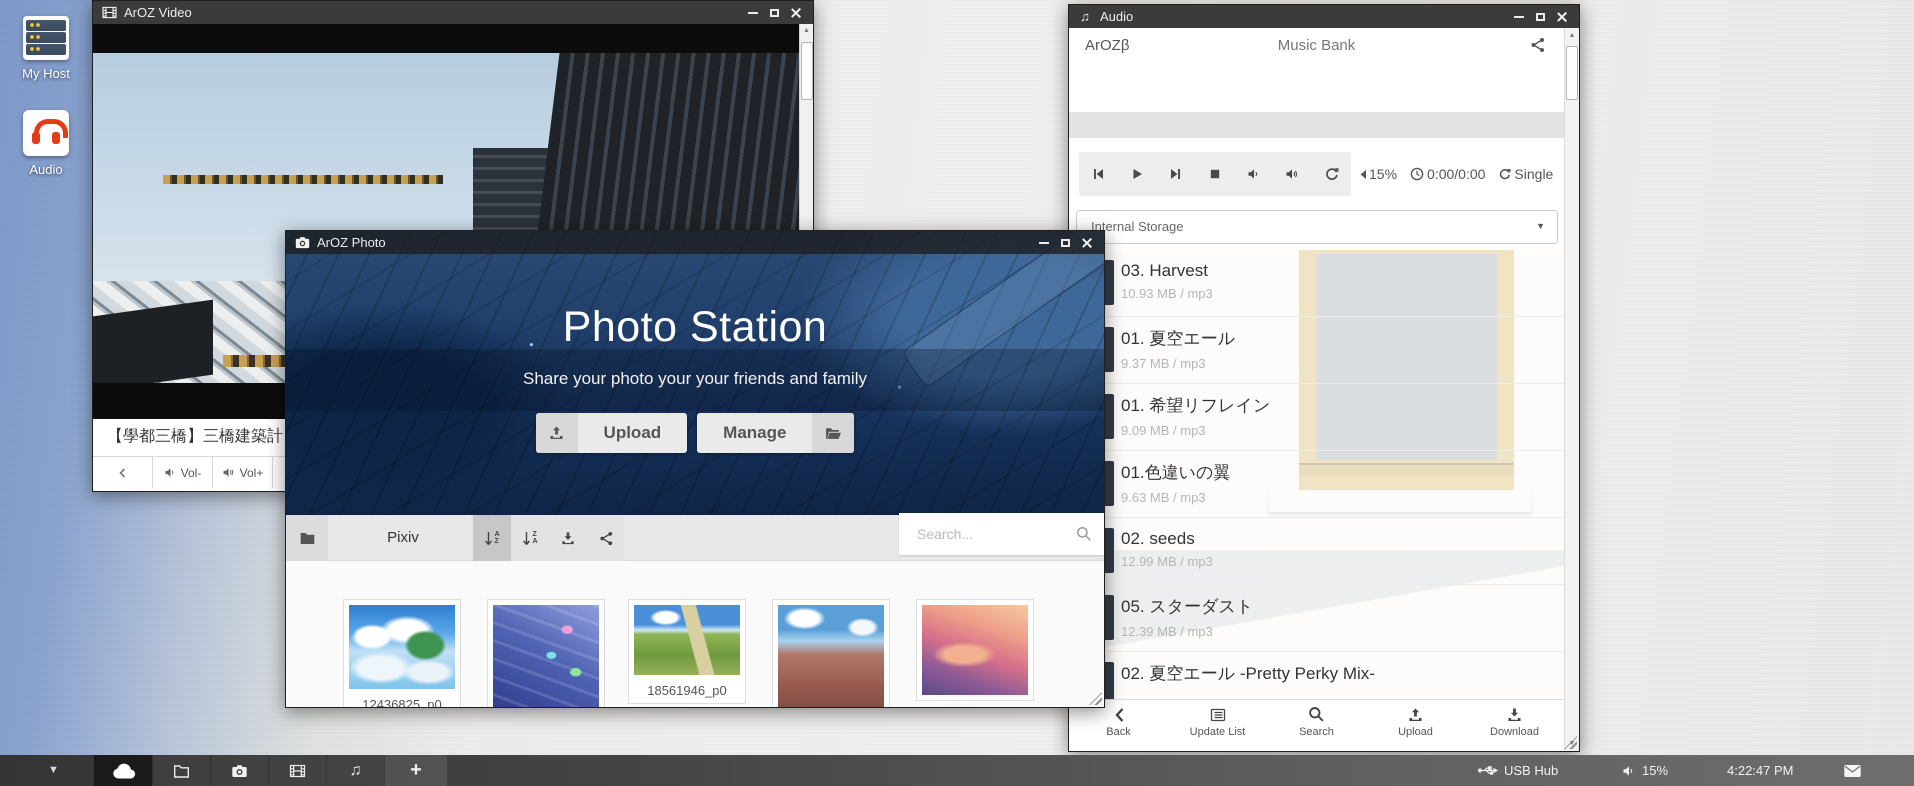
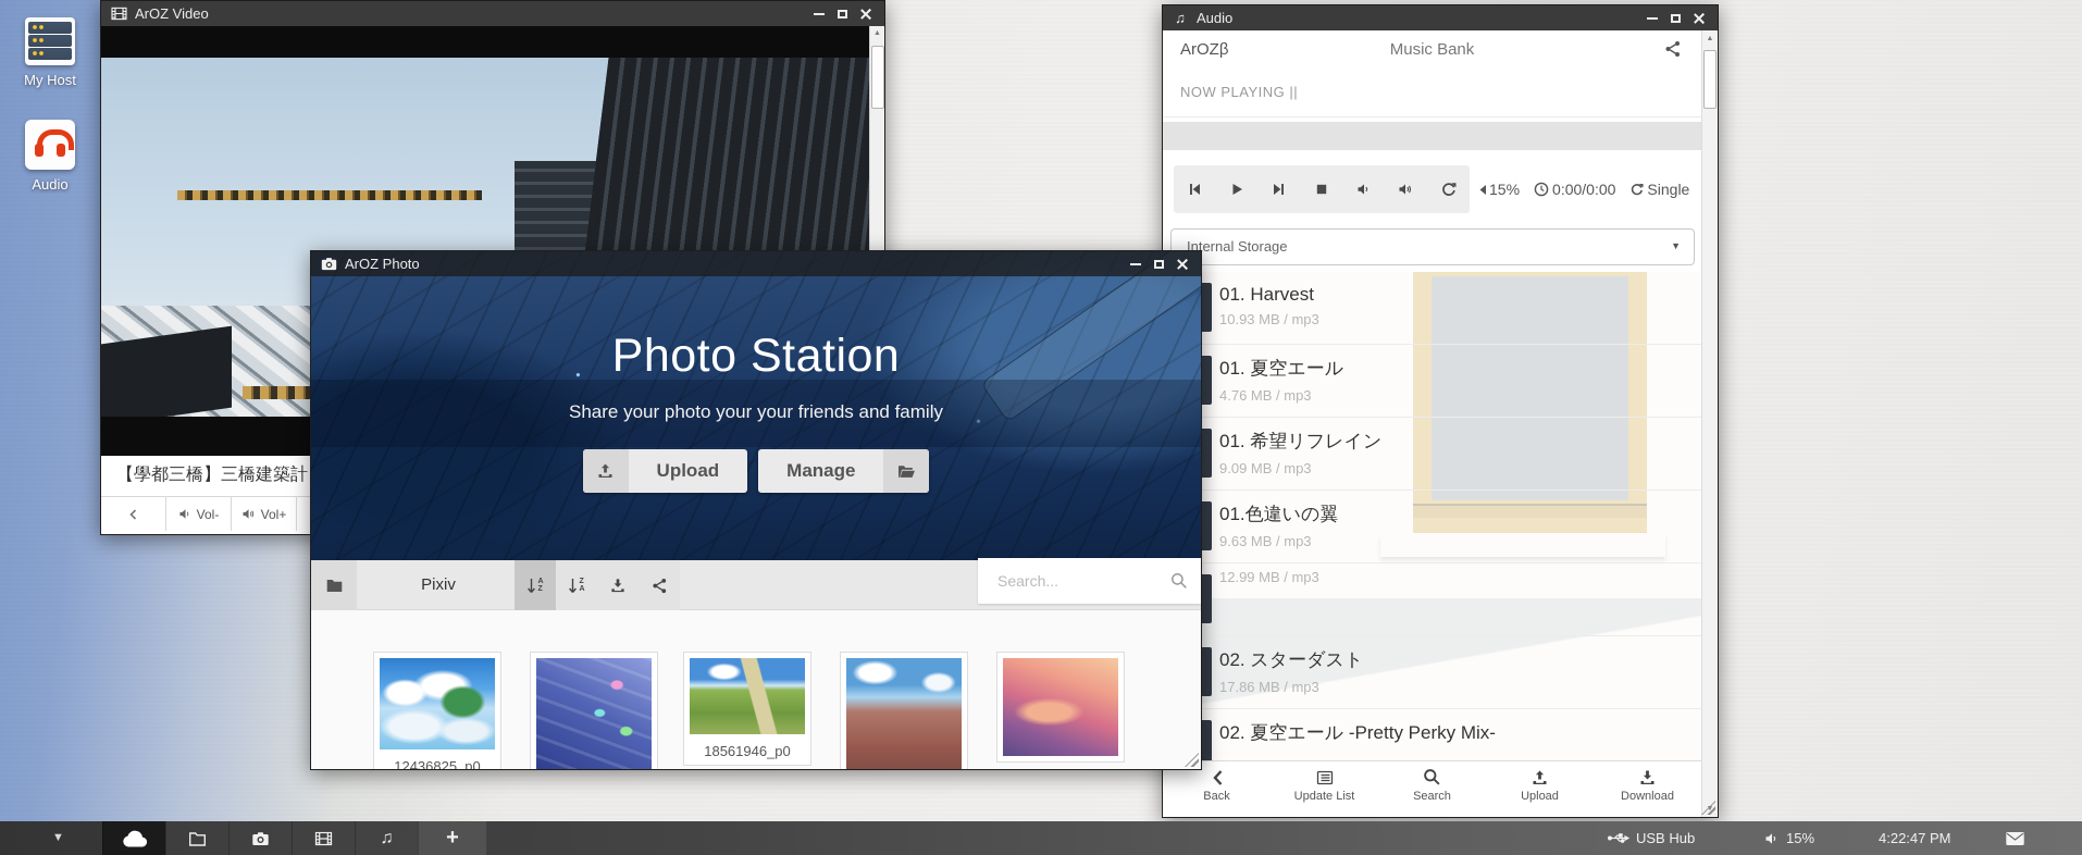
  My Host
  Audio
  ArOZ Video
  【學都三橋】三橋建築計
  Vol-
  Vol+
  ♫
  Audio
  ArOZβ
  Music Bank
+ NOW PLAYING ||
  15%
  0:00/0:00
  Single
  Internal Storage
  ▼
- 03. Harvest
+ 01. Harvest
  10.93 MB / mp3
  01. 夏空エール
- 9.37 MB / mp3
+ 4.76 MB / mp3
  01. 希望リフレイン
  9.09 MB / mp3
  01.色違いの翼
  9.63 MB / mp3
- 02. seeds
  12.99 MB / mp3
- 05. スターダスト
+ 02. スターダスト
- 12.39 MB / mp3
+ 17.86 MB / mp3
  02. 夏空エール -Pretty Perky Mix-
  Back
  Update List
  Search
  Upload
  Download
  Photo Station
  Share your photo your your friends and family
  Upload
  Manage
  ArOZ Photo
  Pixiv
  Search...
  12436825_p0
  18561946_p0
  ▼
  ♫
  +
  USB Hub
  15%
  4:22:47 PM
